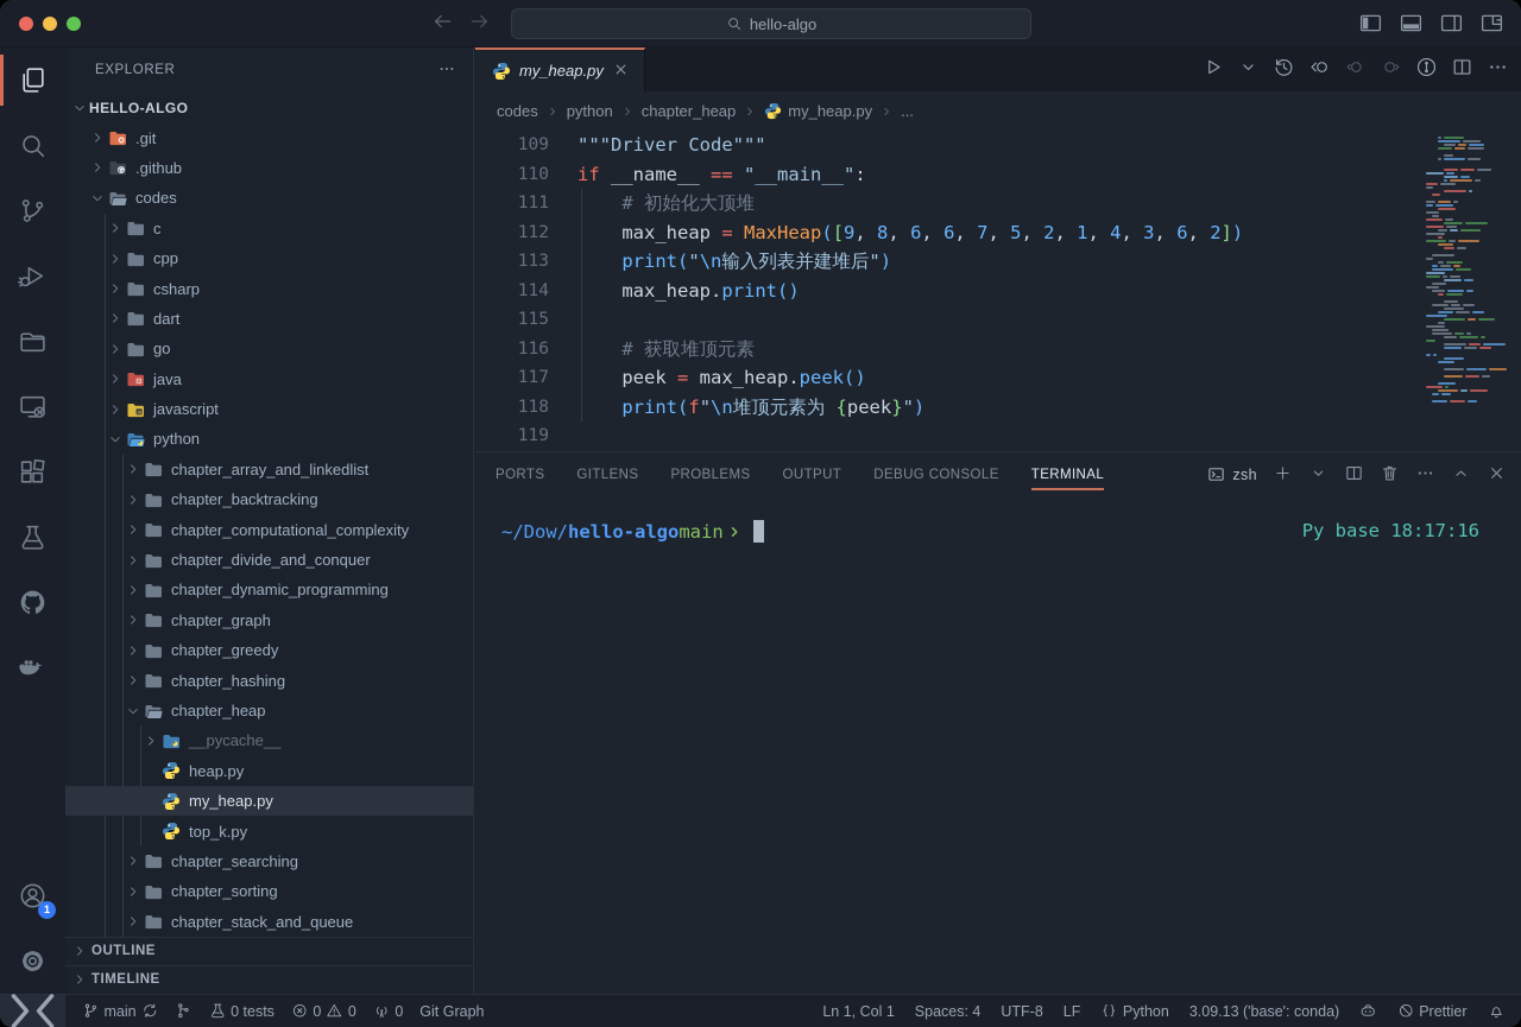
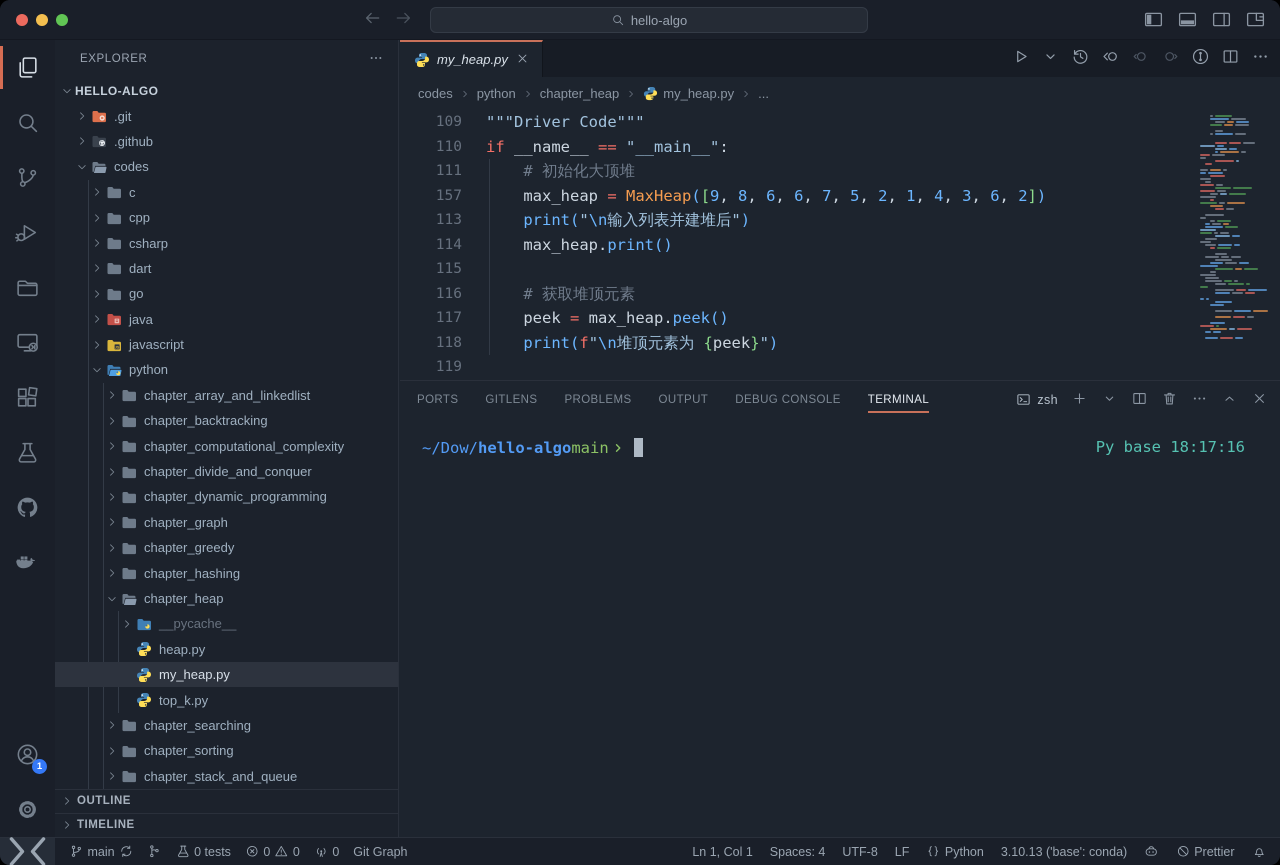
  hello-algo
  1
  EXPLORER
  HELLO-ALGO
  .git
  .github
  codes
  c
  cpp
  csharp
  dart
  go
  java
  javascript
  python
  chapter_array_and_linkedlist
  chapter_backtracking
  chapter_computational_complexity
  chapter_divide_and_conquer
  chapter_dynamic_programming
  chapter_graph
  chapter_greedy
  chapter_hashing
  chapter_heap
  __pycache__
  heap.py
  my_heap.py
  top_k.py
  chapter_searching
  chapter_sorting
  chapter_stack_and_queue
  OUTLINE
  TIMELINE
  my_heap.py
  codes
  python
  chapter_heap
  my_heap.py
  ...
  109
  """Driver Code"""
  110
  if __name__ == "__main__":
  111
  # 初始化大顶堆
- 112
+ 157
  max_heap = MaxHeap([9, 8, 6, 6, 7, 5, 2, 1, 4, 3, 6, 2])
  113
  print("\n输入列表并建堆后")
  114
  max_heap.print()
  115
  116
  # 获取堆顶元素
  117
  peek = max_heap.peek()
  118
  print(f"\n堆顶元素为 {peek}")
  119
  PORTS
  GITLENS
  PROBLEMS
  OUTPUT
  DEBUG CONSOLE
  TERMINAL
  zsh
  ~/Dow/
  hello-algo
  main
  Py base 18:17:16
  main
  0 tests
  0
  0
  0
  Git Graph
  Ln 1, Col 1
  Spaces: 4
  UTF-8
  LF
  Python
- 3.09.13 ('base': conda)
+ 3.10.13 ('base': conda)
  Prettier
